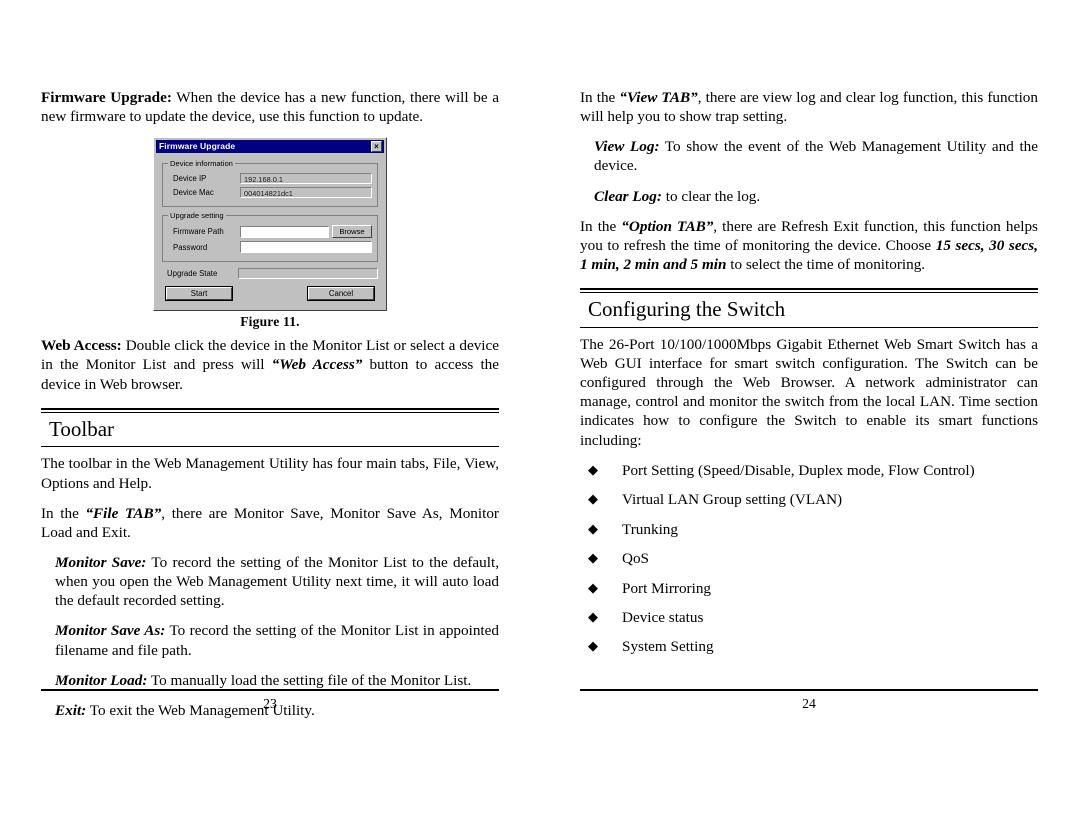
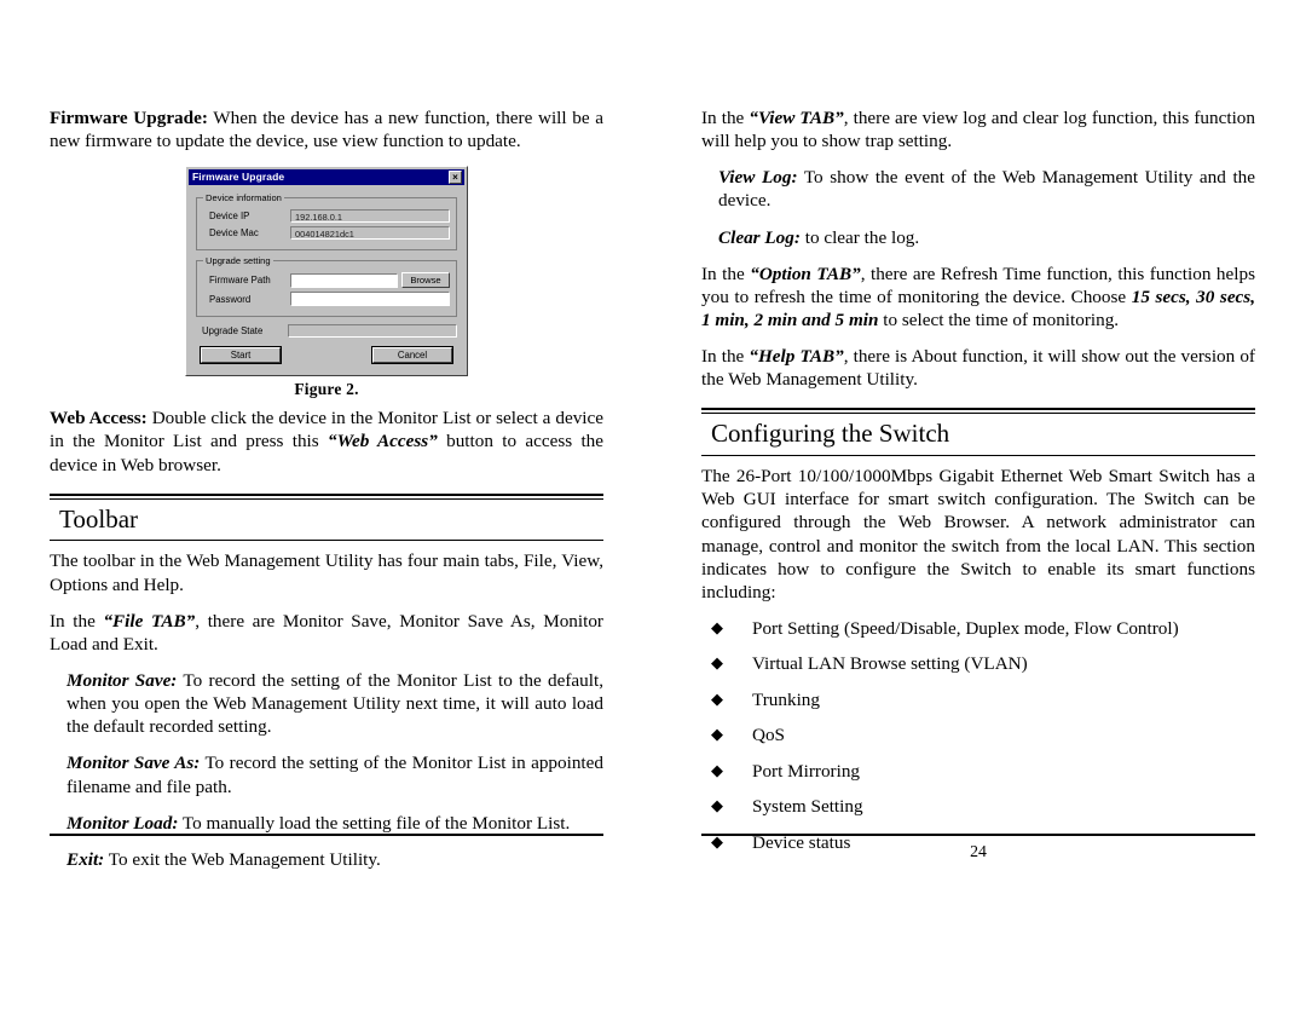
- Firmware Upgrade: When the device has a new function, there will be a new firmware to update the device, use this function to update.
+ Firmware Upgrade: When the device has a new function, there will be a new firmware to update the device, use view function to update.
  Firmware Upgrade
  ×
  Device information
  Device IP
  192.168.0.1
  Device Mac
  004014821dc1
  Upgrade setting
  Firmware Path
  Browse
  Password
  Upgrade State
  Start
  Cancel
- Figure 11.
+ Figure 2.
- Web Access: Double click the device in the Monitor List or select a device in the Monitor List and press will “Web Access” button to access the device in Web browser.
+ Web Access: Double click the device in the Monitor List or select a device in the Monitor List and press this “Web Access” button to access the device in Web browser.
  Toolbar
  The toolbar in the Web Management Utility has four main tabs, File, View, Options and Help.
  In the “File TAB”, there are Monitor Save, Monitor Save As, Monitor Load and Exit.
  Monitor Save: To record the setting of the Monitor List to the default, when you open the Web Management Utility next time, it will auto load the default recorded setting.
  Monitor Save As: To record the setting of the Monitor List in appointed filename and file path.
  Monitor Load: To manually load the setting file of the Monitor List.
  Exit: To exit the Web Management Utility.
  In the “View TAB”, there are view log and clear log function, this function will help you to show trap setting.
  View Log: To show the event of the Web Management Utility and the device.
  Clear Log: to clear the log.
- In the “Option TAB”, there are Refresh Exit function, this function helps you to refresh the time of monitoring the device. Choose 15 secs, 30 secs, 1 min, 2 min and 5 min to select the time of monitoring.
+ In the “Option TAB”, there are Refresh Time function, this function helps you to refresh the time of monitoring the device. Choose 15 secs, 30 secs, 1 min, 2 min and 5 min to select the time of monitoring.
+ In the “Help TAB”, there is About function, it will show out the version of the Web Management Utility.
  Configuring the Switch
- The 26-Port 10/100/1000Mbps Gigabit Ethernet Web Smart Switch has a Web GUI interface for smart switch configuration. The Switch can be configured through the Web Browser. A network administrator can manage, control and monitor the switch from the local LAN. Time section indicates how to configure the Switch to enable its smart functions including:
+ The 26-Port 10/100/1000Mbps Gigabit Ethernet Web Smart Switch has a Web GUI interface for smart switch configuration. The Switch can be configured through the Web Browser. A network administrator can manage, control and monitor the switch from the local LAN. This section indicates how to configure the Switch to enable its smart functions including:
  ◆
  Port Setting (Speed/Disable, Duplex mode, Flow Control)
  ◆
- Virtual LAN Group setting (VLAN)
+ Virtual LAN Browse setting (VLAN)
  ◆
  Trunking
  ◆
  QoS
  ◆
  Port Mirroring
  ◆
- Device status
+ System Setting
  ◆
- System Setting
+ Device status
- 23
  24
